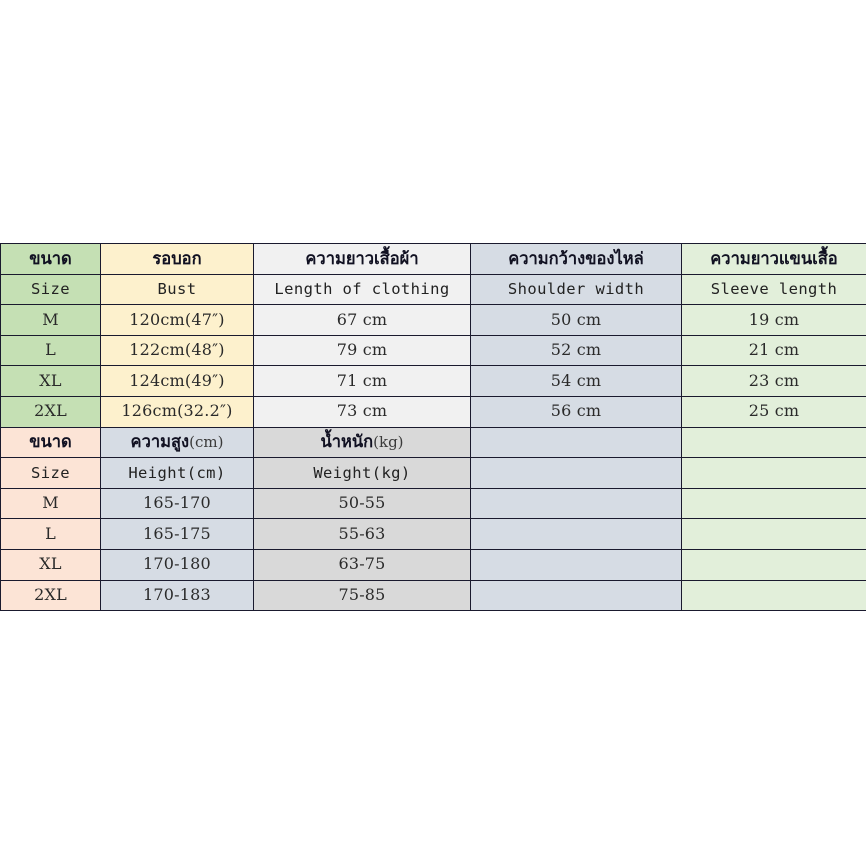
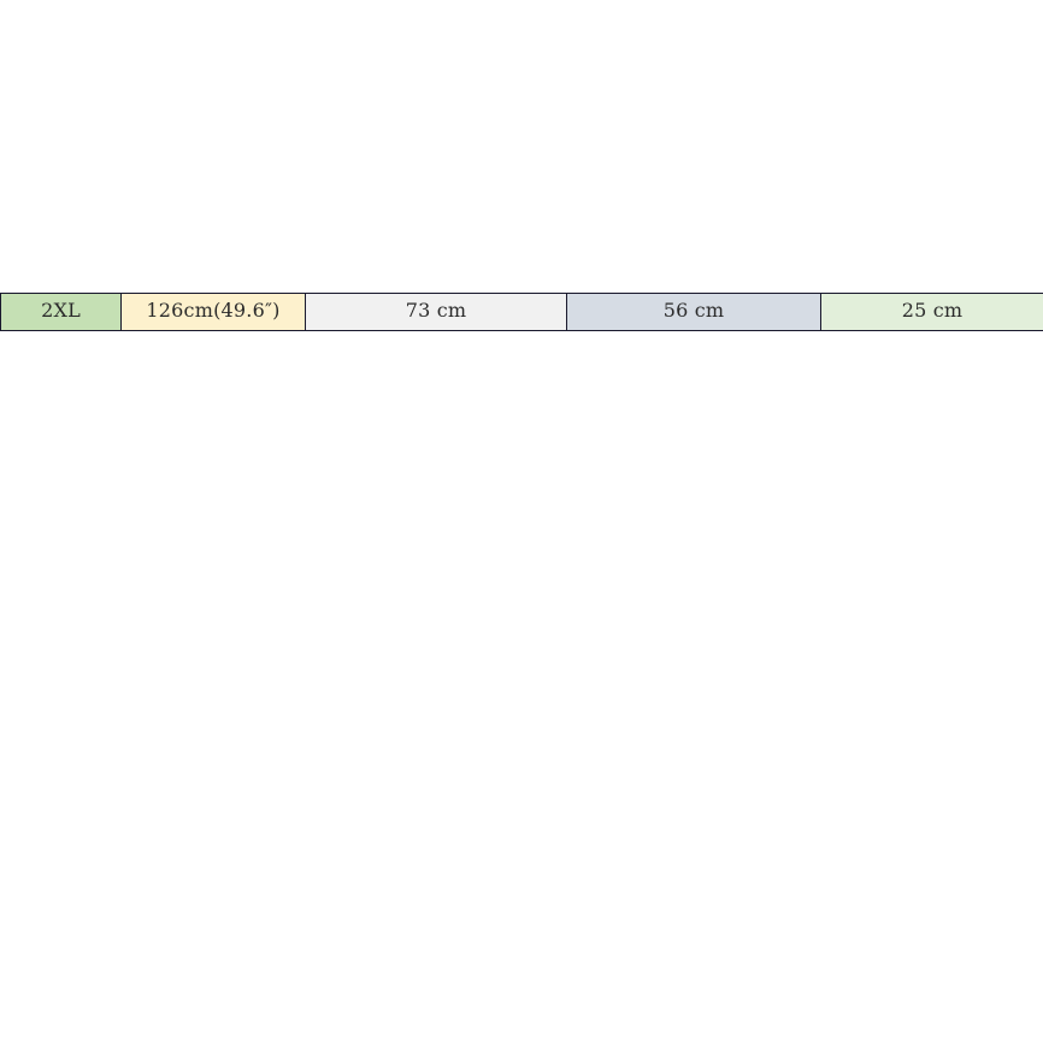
- ขนาด	รอบอก	ความยาวเสื้อผ้า	ความกว้างของไหล่	ความยาวแขนเสื้อ
- Size	Bust	Length of clothing	Shoulder width	Sleeve length
- M	120cm(47″)	67 cm	50 cm	19 cm
- L	122cm(48″)	79 cm	52 cm	21 cm
- XL	124cm(49″)	71 cm	54 cm	23 cm
- 2XL	126cm(32.2″)	73 cm	56 cm	25 cm
+ 2XL	126cm(49.6″)	73 cm	56 cm	25 cm
- ขนาด	ความสูง(cm)	น้ำหนัก(kg)
- Size	Height(cm)	Weight(kg)
- M	165-170	50-55
- L	165-175	55-63
- XL	170-180	63-75
- 2XL	170-183	75-85
